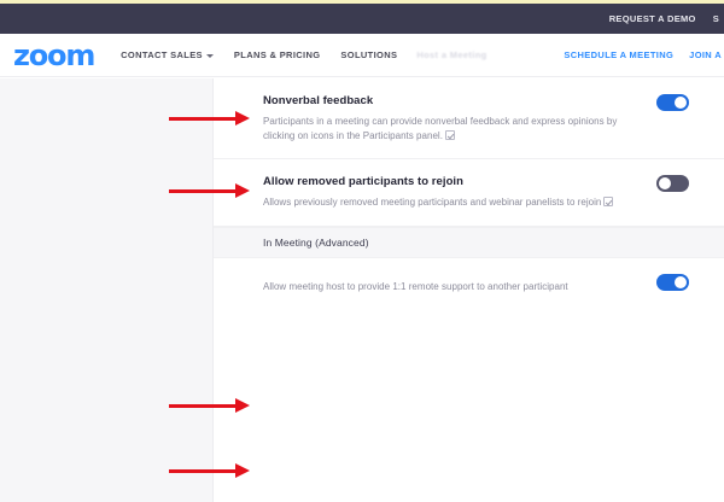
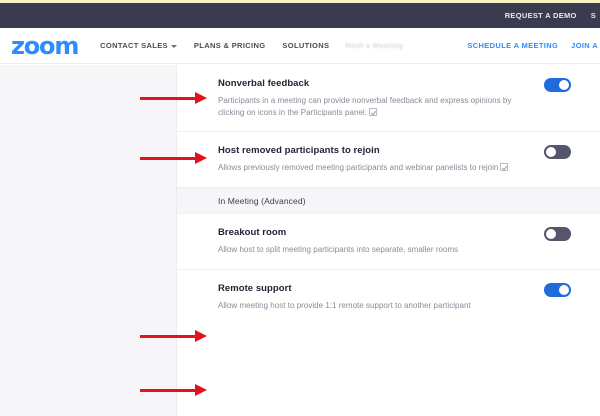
  REQUEST A DEMO
  S
  zoom
  CONTACT SALES
  PLANS & PRICING
  SOLUTIONS
  Host a Meeting
  SCHEDULE A MEETING
  JOIN A
  Nonverbal feedback
  Participants in a meeting can provide nonverbal feedback and express opinions by clicking on icons in the Participants panel.
- Allow removed participants to rejoin
+ Host removed participants to rejoin
  Allows previously removed meeting participants and webinar panelists to rejoin
  In Meeting (Advanced)
+ Breakout room
+ Allow host to split meeting participants into separate, smaller rooms
+ Remote support
  Allow meeting host to provide 1:1 remote support to another participant
